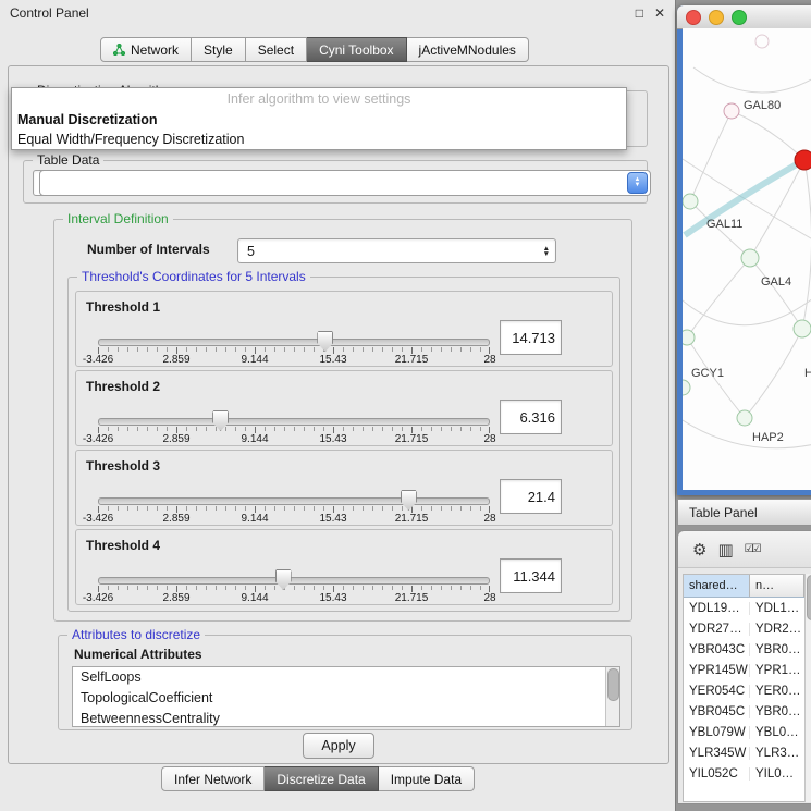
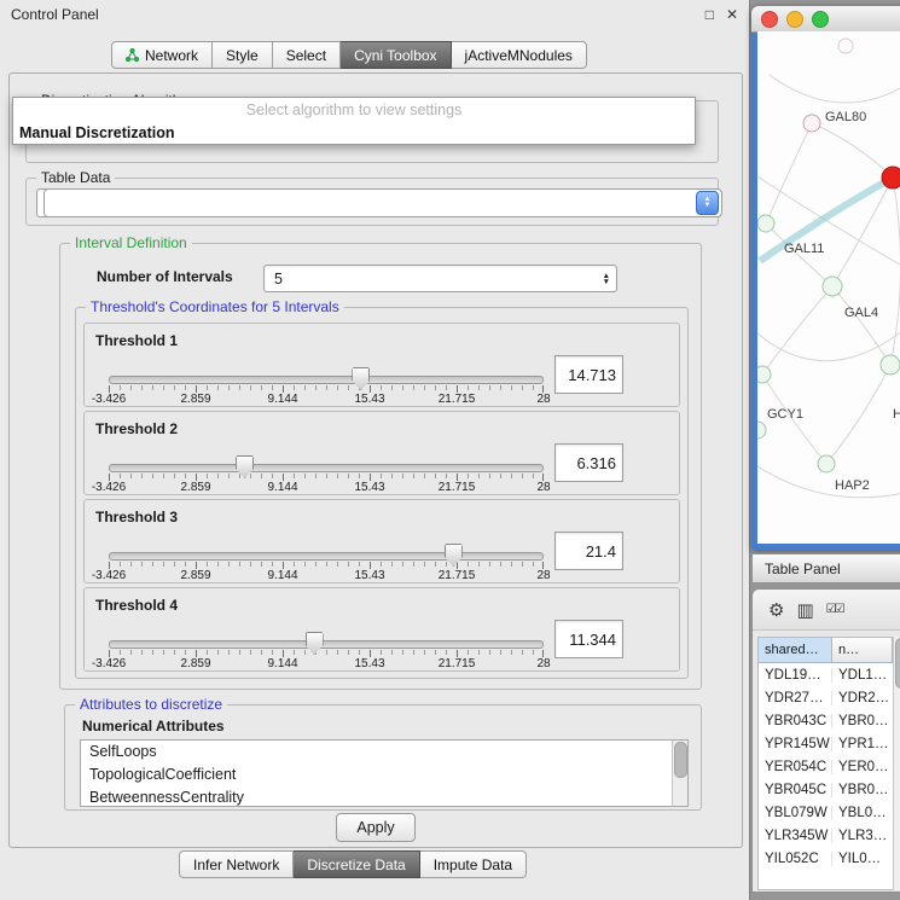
  Control Panel
  □
  ✕
  Network
  Style
  Select
  Cyni Toolbox
  jActiveMNodules
  Table Data
  Interval Definition
  Number of Intervals
  5
  Threshold's Coordinates for 5 Intervals
  Threshold 1
  -3.426
  2.859
  9.144
  15.43
  21.715
  28
  14.713
  Threshold 2
  -3.426
  2.859
  9.144
  15.43
  21.715
  28
  6.316
  Threshold 3
  -3.426
  2.859
  9.144
  15.43
  21.715
  28
  21.4
  Threshold 4
  -3.426
  2.859
  9.144
  15.43
  21.715
  28
  11.344
  Attributes to discretize
  Numerical Attributes
  SelfLoops
  TopologicalCoefficient
  BetweennessCentrality
  Apply
  Infer Network
  Discretize Data
  Impute Data
- Infer algorithm to view settings
+ Select algorithm to view settings
  Manual Discretization
- Equal Width/Frequency Discretization
  GAL80
  GAL11
  GAL4
  GCY1
  HAP2
  H
  Table Panel
  ⚙
  ▥
  ☑☑
  shared…
  n…
  YDL19…
  YDL1…
  YDR27…
  YDR2…
  YBR043C
  YBR0…
  YPR145W
  YPR1…
  YER054C
  YER0…
  YBR045C
  YBR0…
  YBL079W
  YBL0…
  YLR345W
  YLR3…
  YIL052C
  YIL0…
